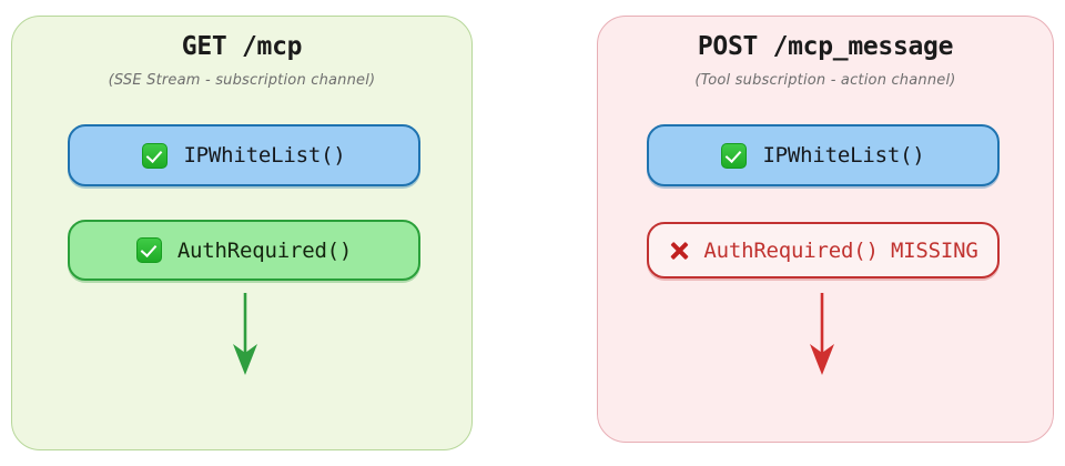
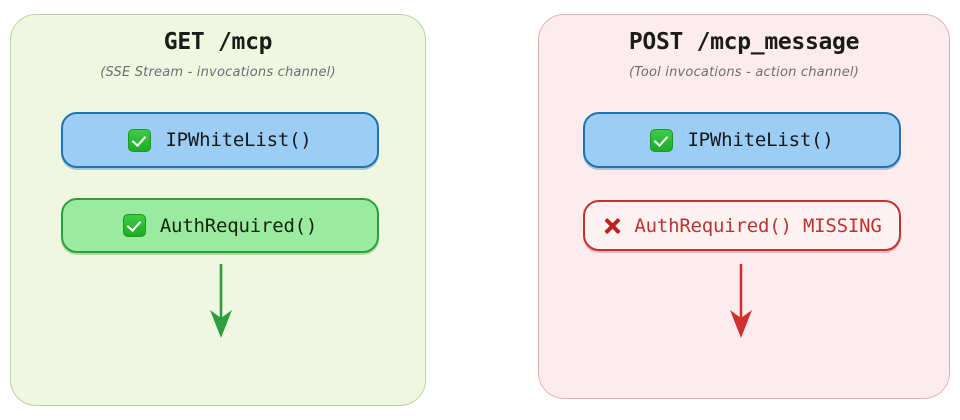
  GET /mcp
- (SSE Stream - subscription channel)
+ (SSE Stream - invocations channel)
  IPWhiteList()
  AuthRequired()
  POST /mcp_message
- (Tool subscription - action channel)
+ (Tool invocations - action channel)
  IPWhiteList()
  AuthRequired() MISSING
